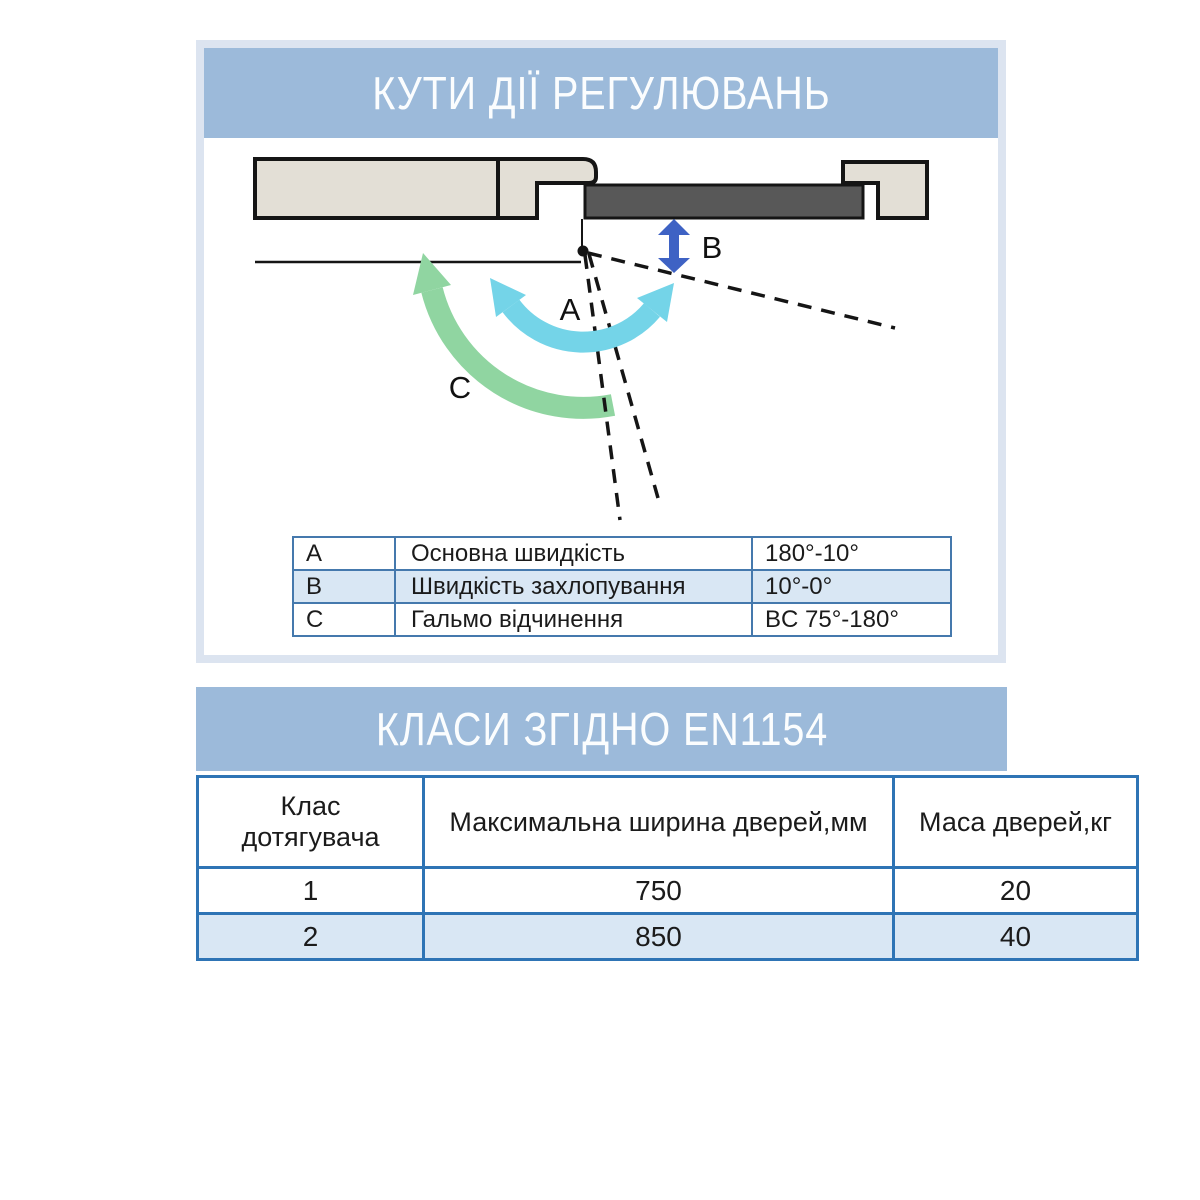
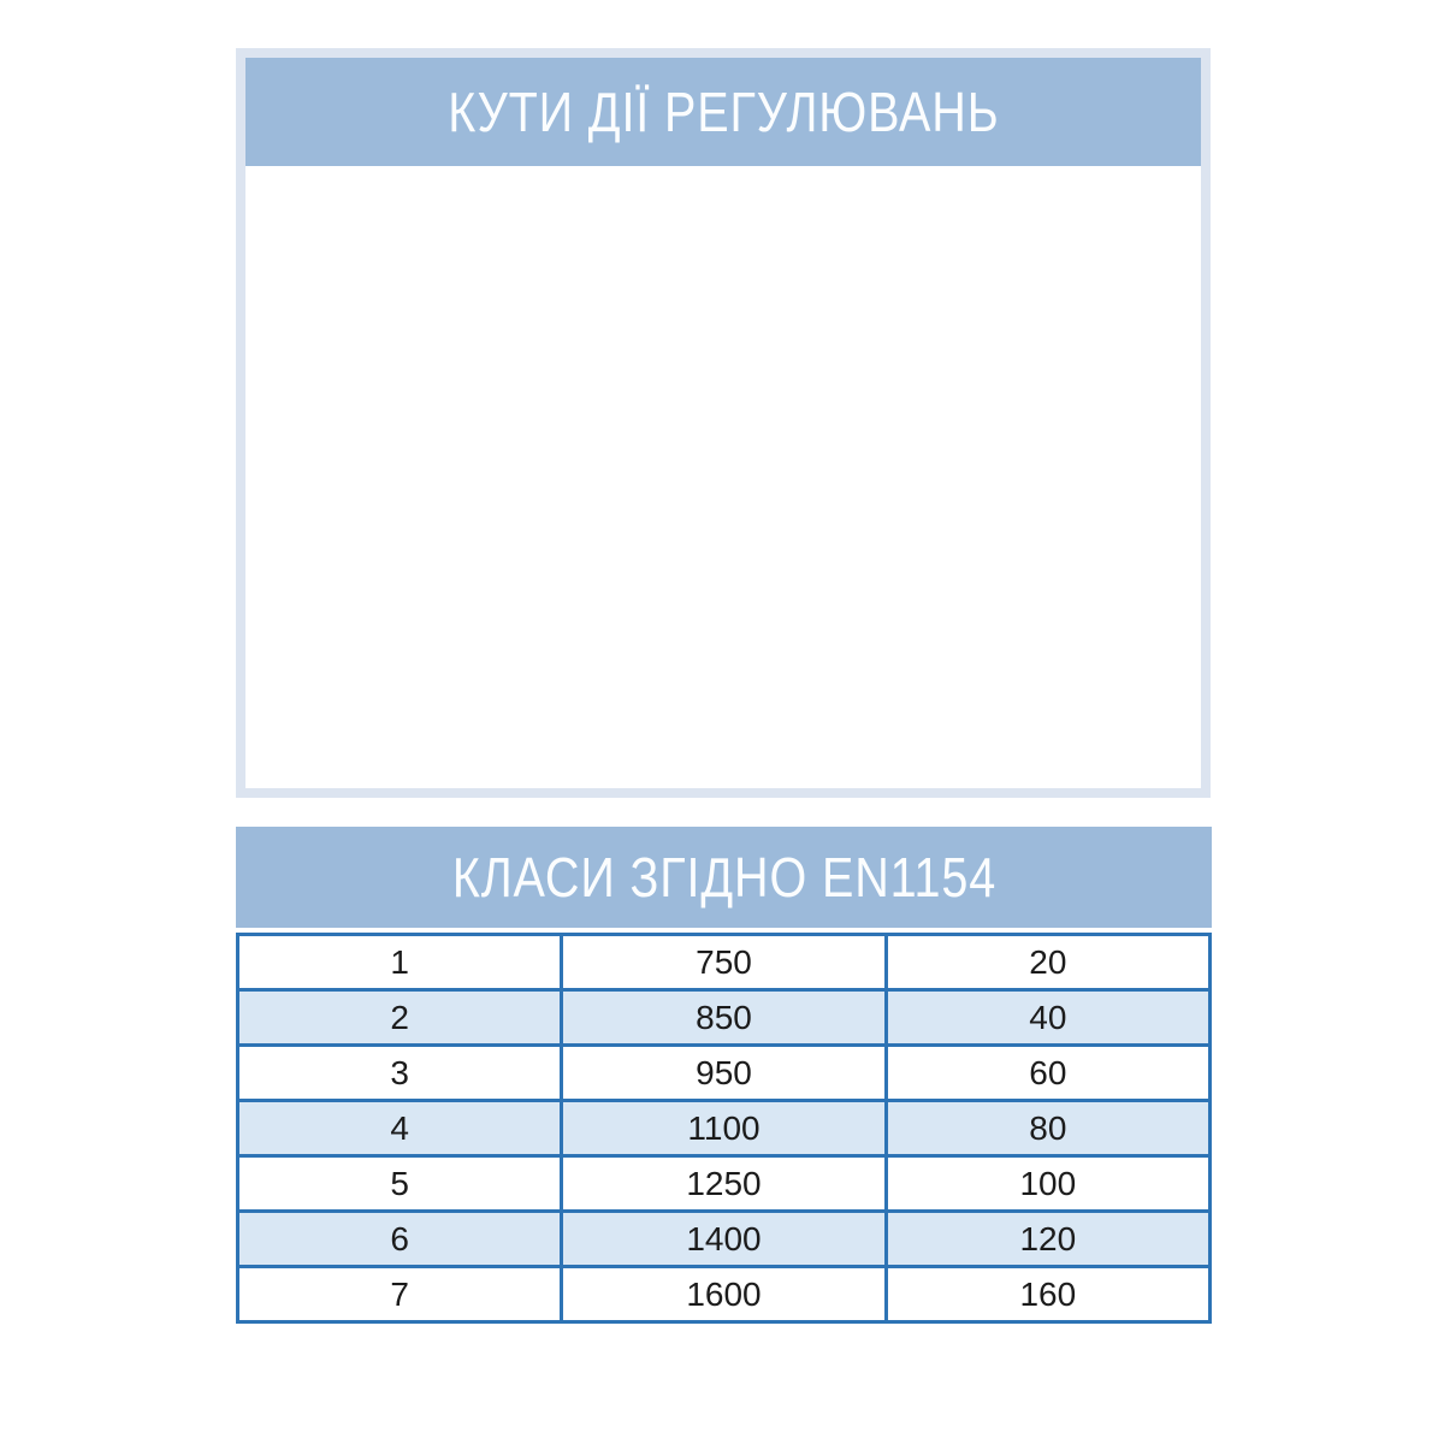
  КУТИ ДІЇ РЕГУЛЮВАНЬ
- A
- B
- C
- A	Основна швидкість	180°-10°
- B	Швидкість захлопування	10°-0°
- C	Гальмо відчинення	BC 75°-180°
  КЛАСИ ЗГІДНО EN1154
- Клас дотягувача	Максимальна ширина дверей,мм	Маса дверей,кг
  1	750	20
  2	850	40
+ 3	950	60
+ 4	1100	80
+ 5	1250	100
+ 6	1400	120
+ 7	1600	160
